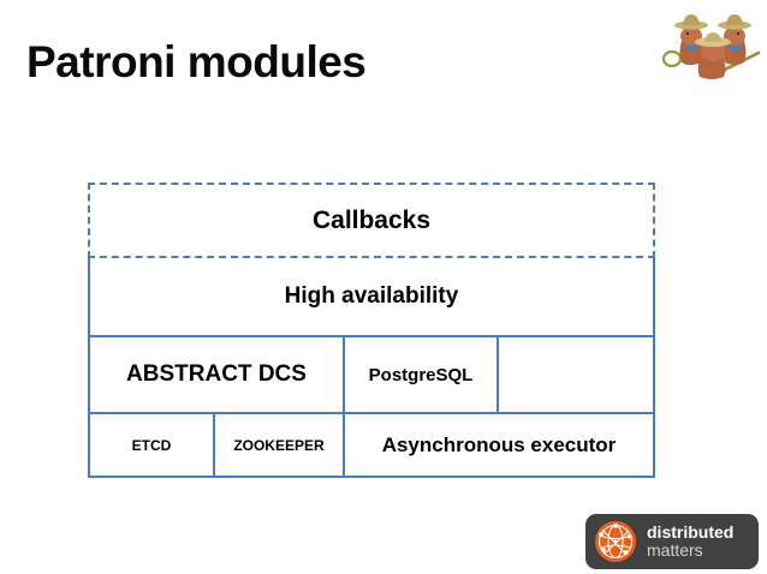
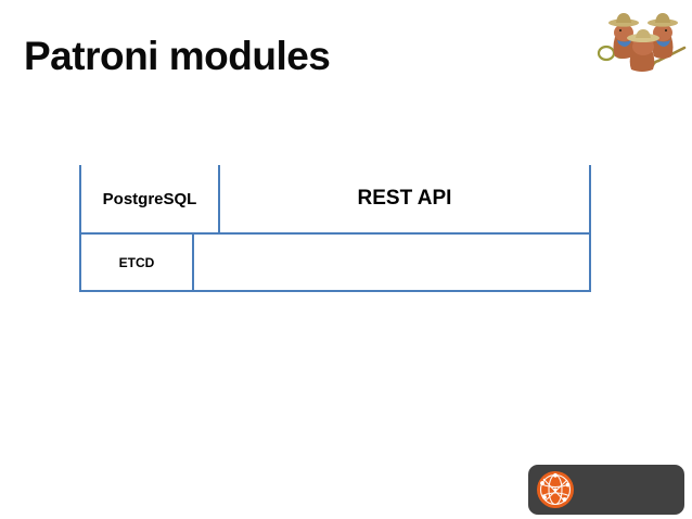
  Patroni modules
- Callbacks
- High availability
- ABSTRACT DCS
  PostgreSQL
+ REST API
  ETCD
- ZOOKEEPER
- Asynchronous executor
- distributed
- matters
